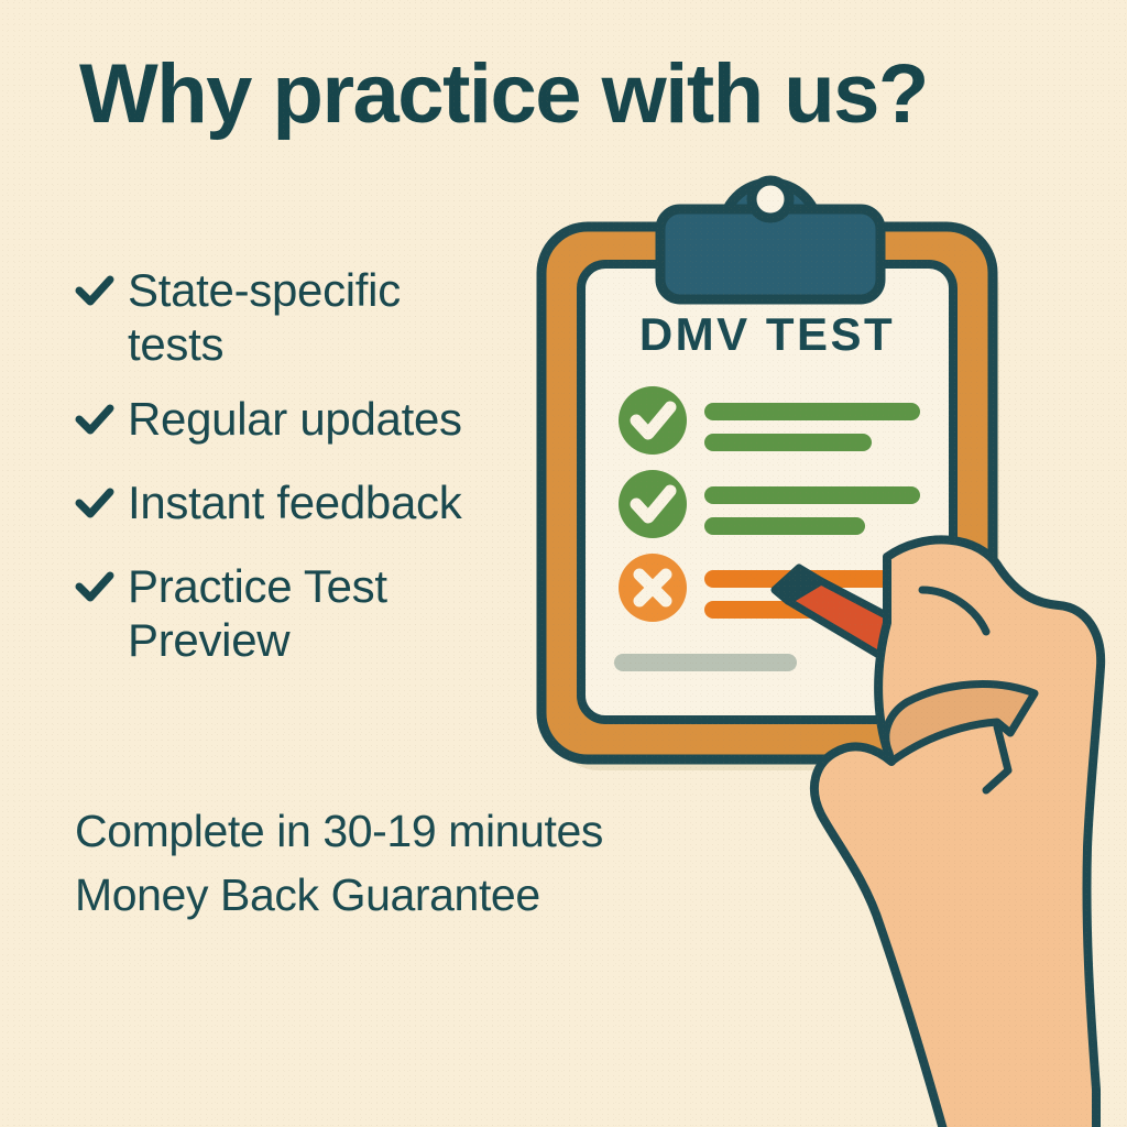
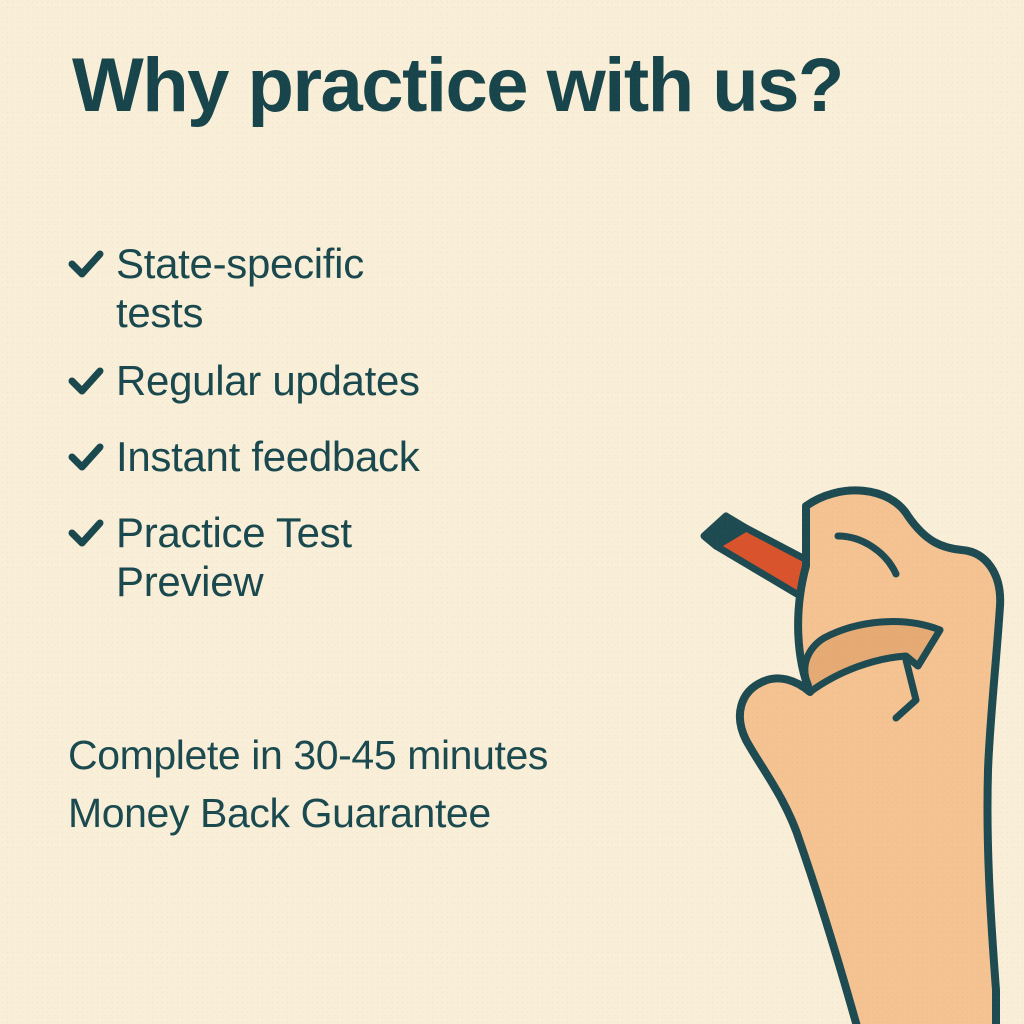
  Why practice with us?
  State-specific
  tests
  Regular updates
  Instant feedback
  Practice Test
  Preview
- DMV TEST
- Complete in 30-19 minutes
+ Complete in 30-45 minutes
  Money Back Guarantee
